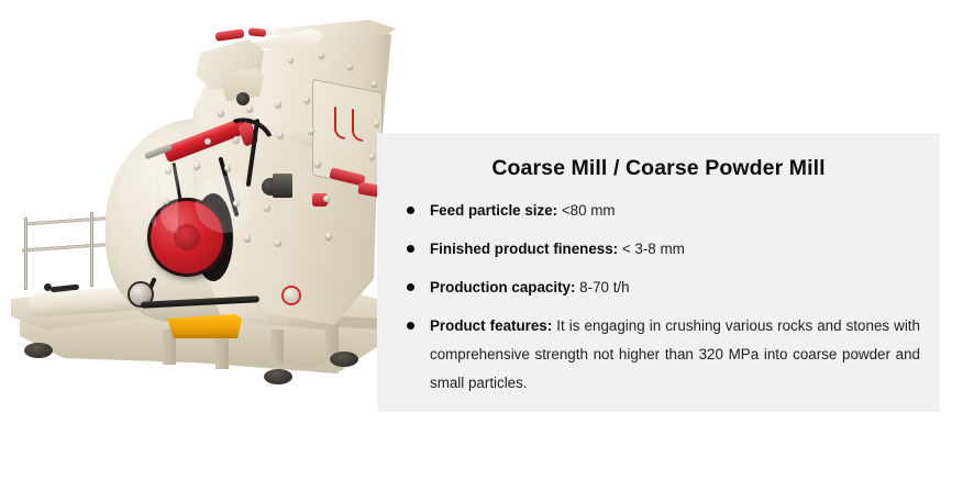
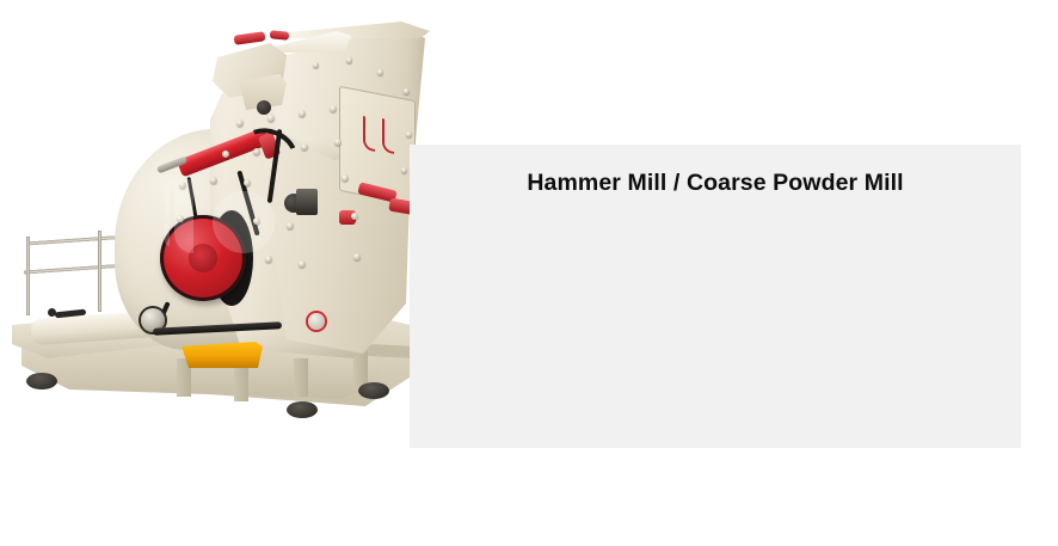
- Coarse Mill / Coarse Powder Mill
+ Hammer Mill / Coarse Powder Mill
- Feed particle size: <80 mm
- Finished product fineness: < 3-8 mm
- Production capacity: 8-70 t/h
- Product features: It is engaging in crushing various rocks and stones with comprehensive strength not higher than 320 MPa into coarse powder and small particles.
